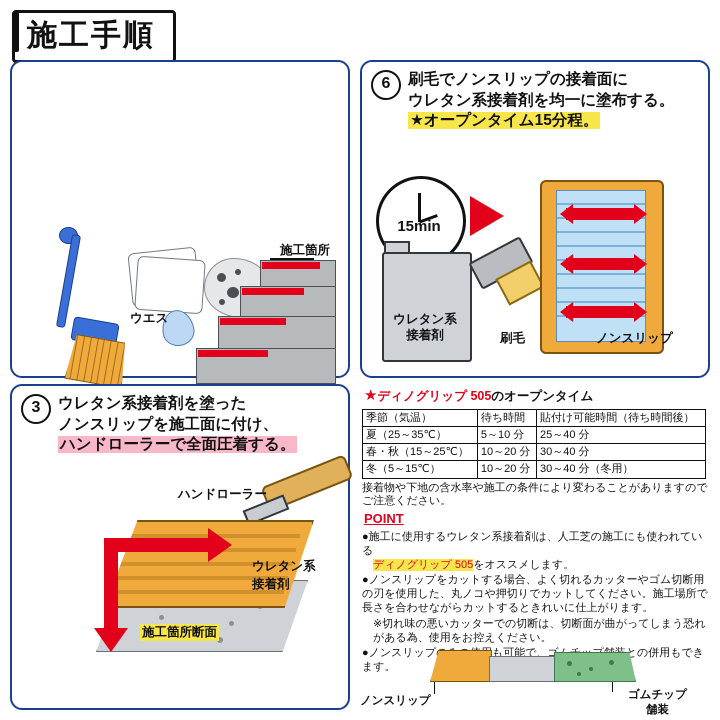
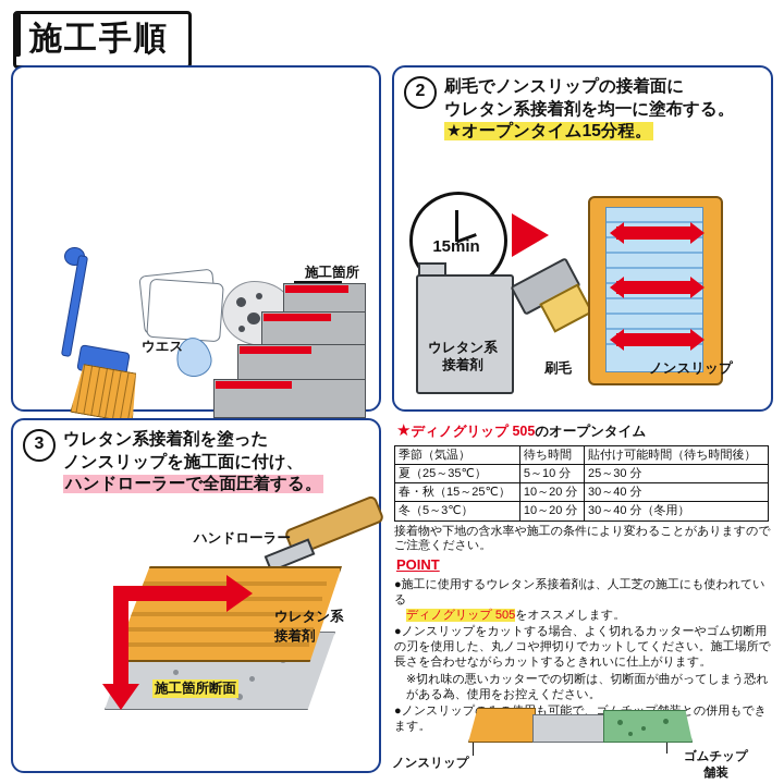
  施工手順
  ウエス
  施工箇所
- 6
+ 2
  刷毛でノンスリップの接着面に
  ウレタン系接着剤を均一に塗布する。
  ★オープンタイム15分程。
  15min
  ウレタン系
  接着剤
  刷毛
  ノンスリップ
  3
  ウレタン系接着剤を塗った
  ノンスリップを施工面に付け、
  ハンドローラーで全面圧着する。
  ハンドローラー
  ウレタン系
  接着剤
  施工箇所断面
  ★ディノグリップ 505のオープンタイム
  季節（気温）	待ち時間	貼付け可能時間（待ち時間後）
- 夏（25～35℃）	5～10 分	25～40 分
+ 夏（25～35℃）	5～10 分	25～30 分
  春・秋（15～25℃）	10～20 分	30～40 分
- 冬（5～15℃）	10～20 分	30～40 分（冬用）
+ 冬（5～3℃）	10～20 分	30～40 分（冬用）
  接着物や下地の含水率や施工の条件により変わることがありますのでご注意ください。
  POINT
  ●施工に使用するウレタン系接着剤は、人工芝の施工にも使われている
  ディノグリップ 505をオススメします。
  ●ノンスリップをカットする場合、よく切れるカッターやゴム切断用の刃を使用した、丸ノコや押切りでカットしてください。施工場所で長さを合わせながらカットするときれいに仕上がります。
  ※切れ味の悪いカッターでの切断は、切断面が曲がってしまう恐れがある為、使用をお控えください。
  ノンスリップ
  ゴムチップ
  舗装
